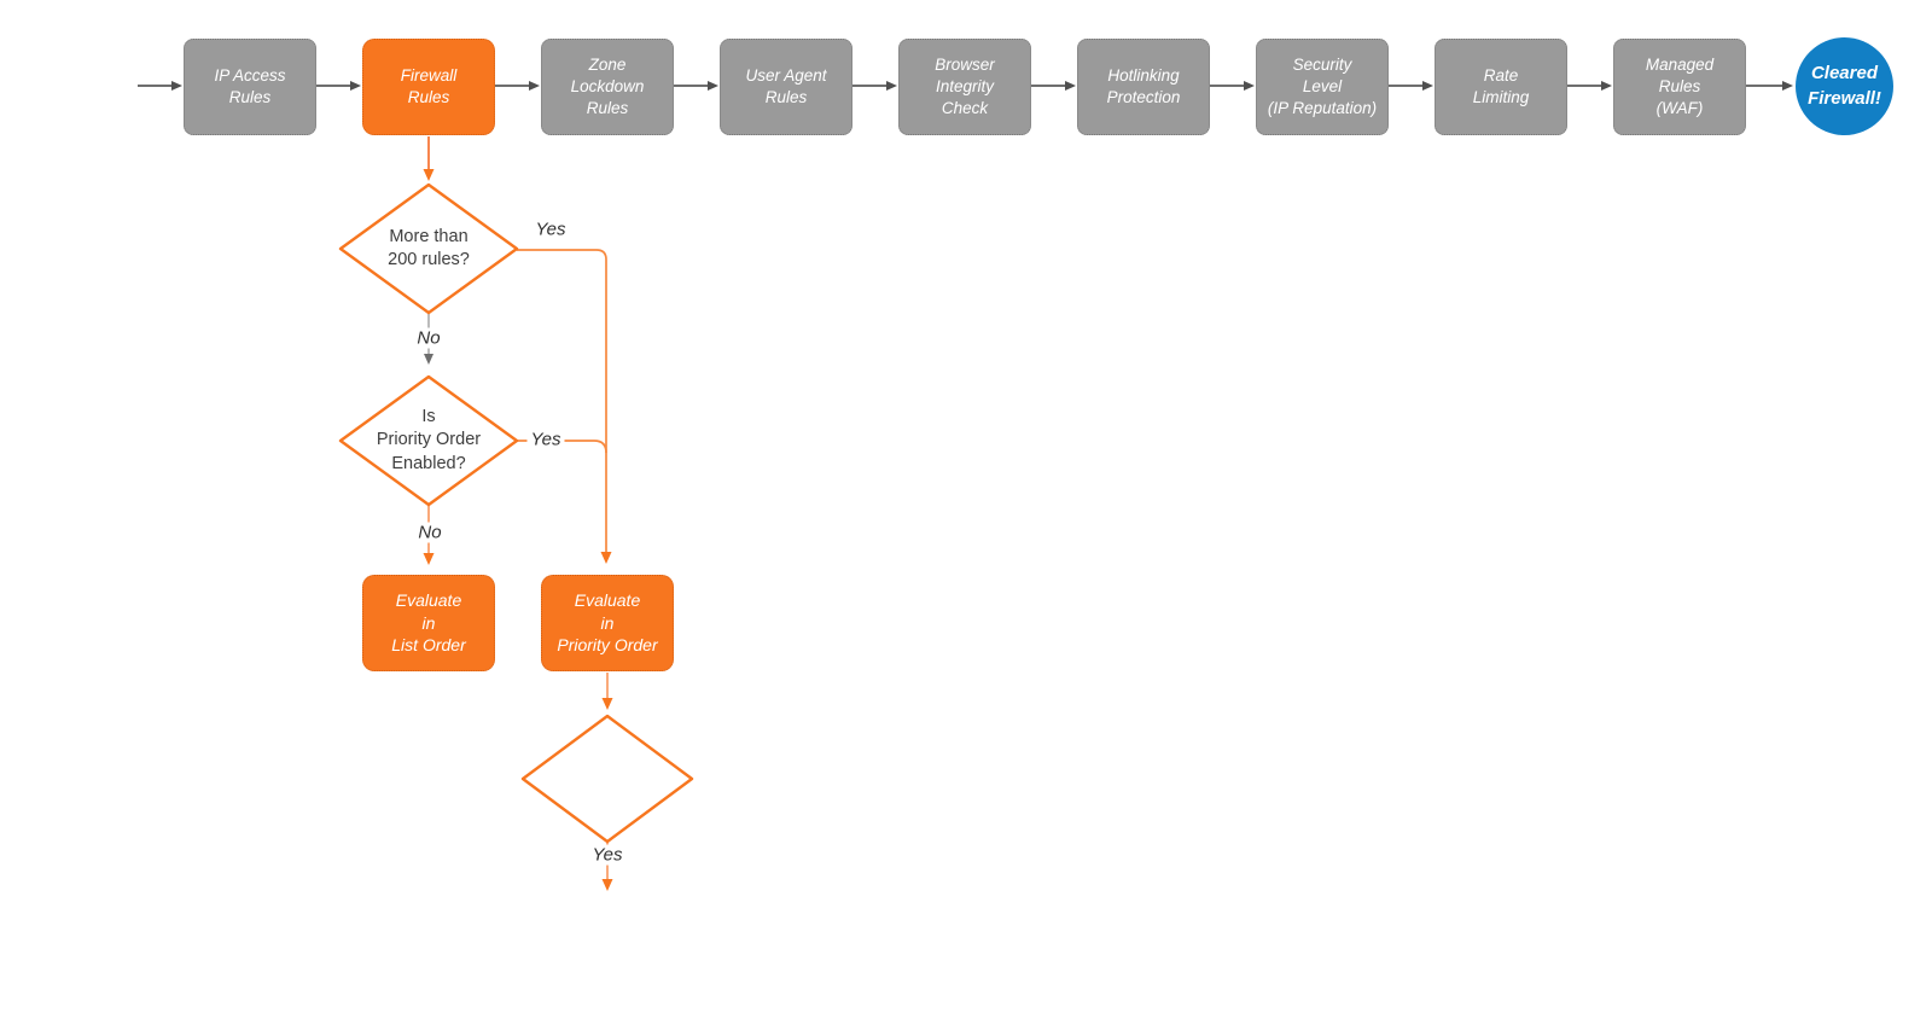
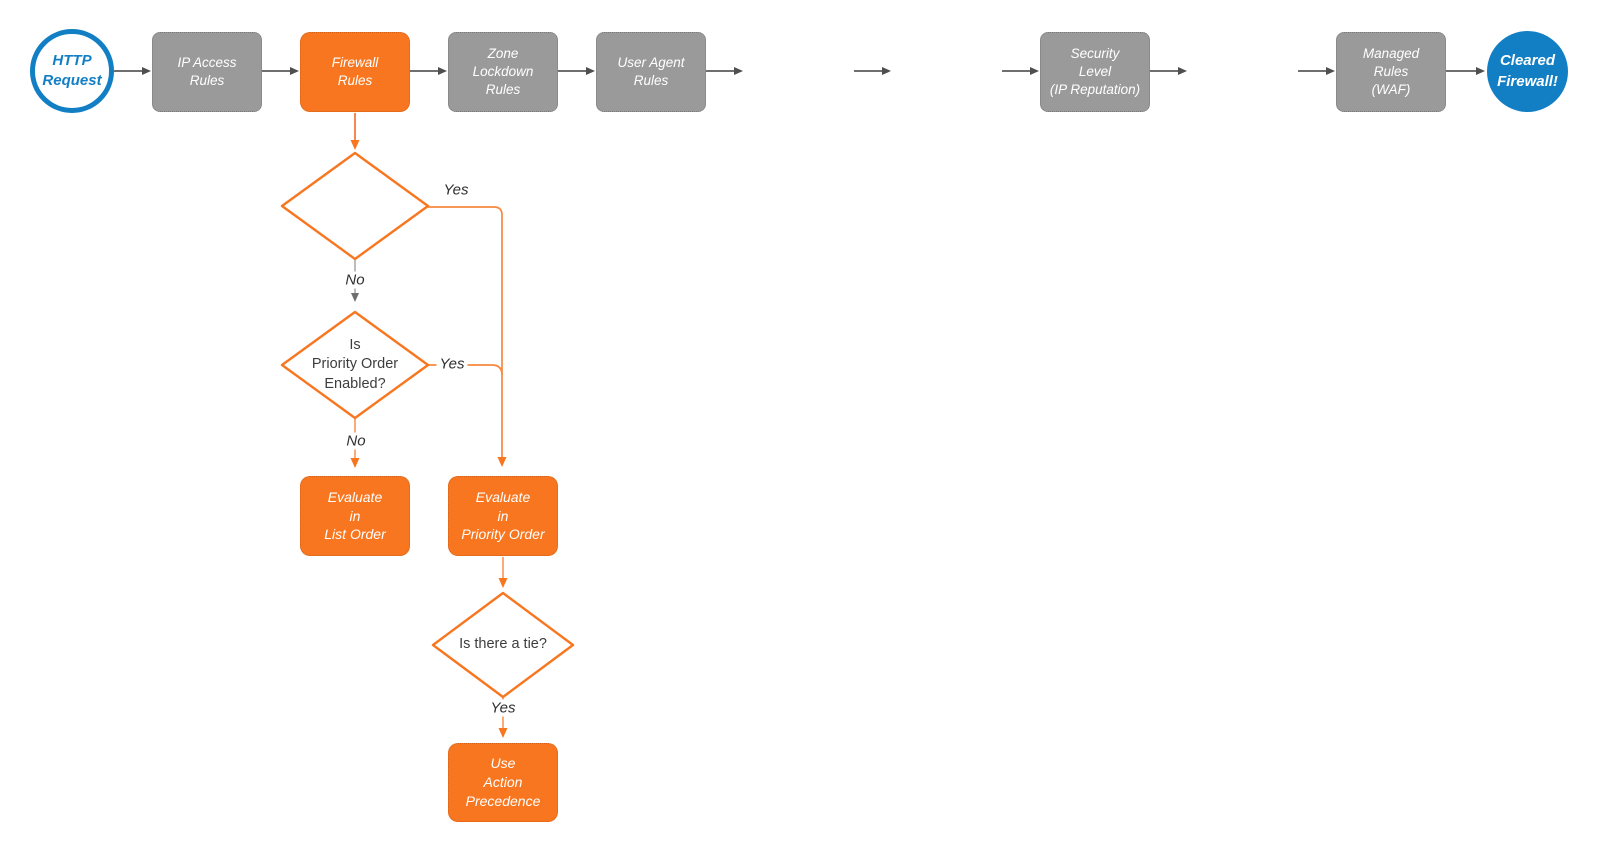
+ HTTP
+ Request
  Cleared
  Firewall!
  IP Access
  Rules
  Firewall
  Rules
  Zone
  Lockdown
  Rules
  User Agent
  Rules
- Browser
- Integrity
- Check
- Hotlinking
- Protection
  Security
  Level
  (IP Reputation)
- Rate
- Limiting
  Managed
  Rules
  (WAF)
- More than
- 200 rules?
  Is
  Priority Order
  Enabled?
+ Is there a tie?
  Evaluate
  in
  List Order
  Evaluate
  in
  Priority Order
+ Use
+ Action
+ Precedence
  Yes
  No
  Yes
  No
  Yes
